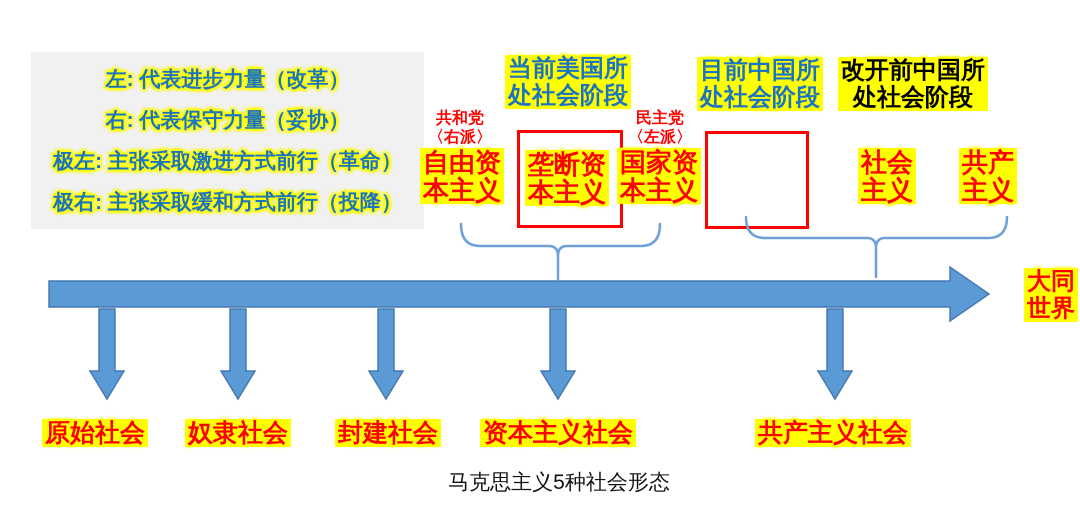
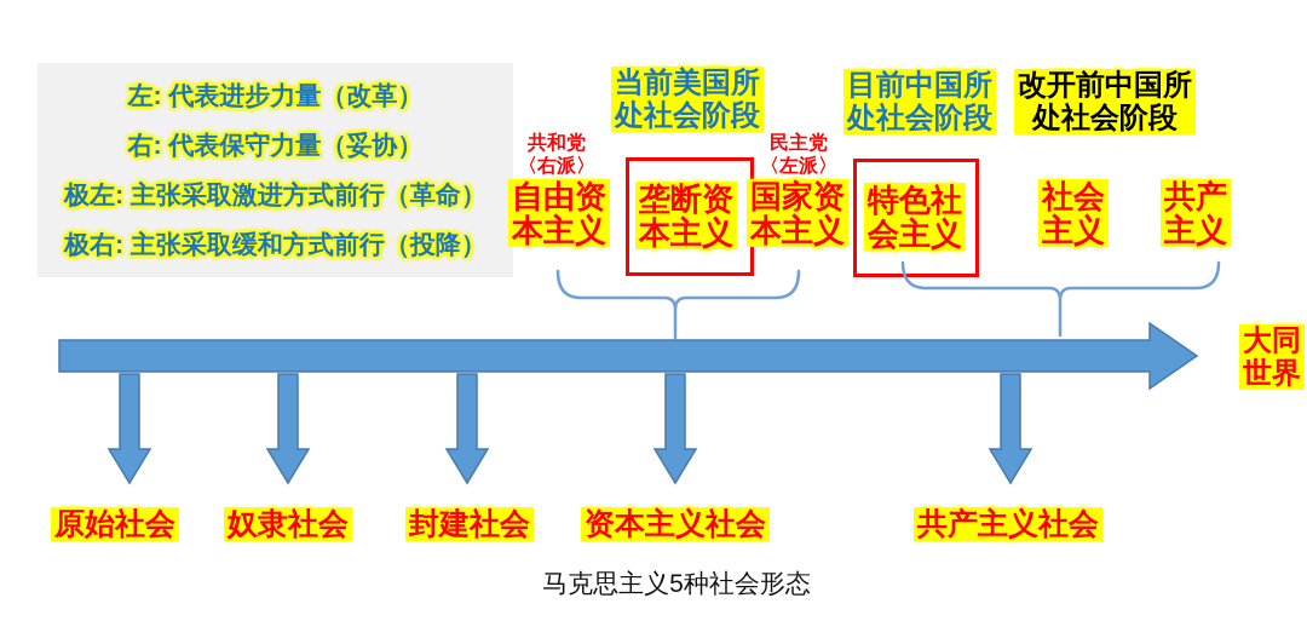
  左: 代表进步力量（改革）
  右: 代表保守力量（妥协）
  极左: 主张采取激进方式前行（革命）
  极右: 主张采取缓和方式前行（投降）
  当前美国所
  处社会阶段
  目前中国所
  处社会阶段
  改开前中国所
  处社会阶段
  共和党
  〈右派〉
  民主党
  〈左派〉
  自由资
  本主义
  垄断资
  本主义
  国家资
  本主义
+ 特色社
+ 会主义
  社会
  主义
  共产
  主义
  大同
  世界
  原始社会
  奴隶社会
  封建社会
  资本主义社会
  共产主义社会
  马克思主义5种社会形态
